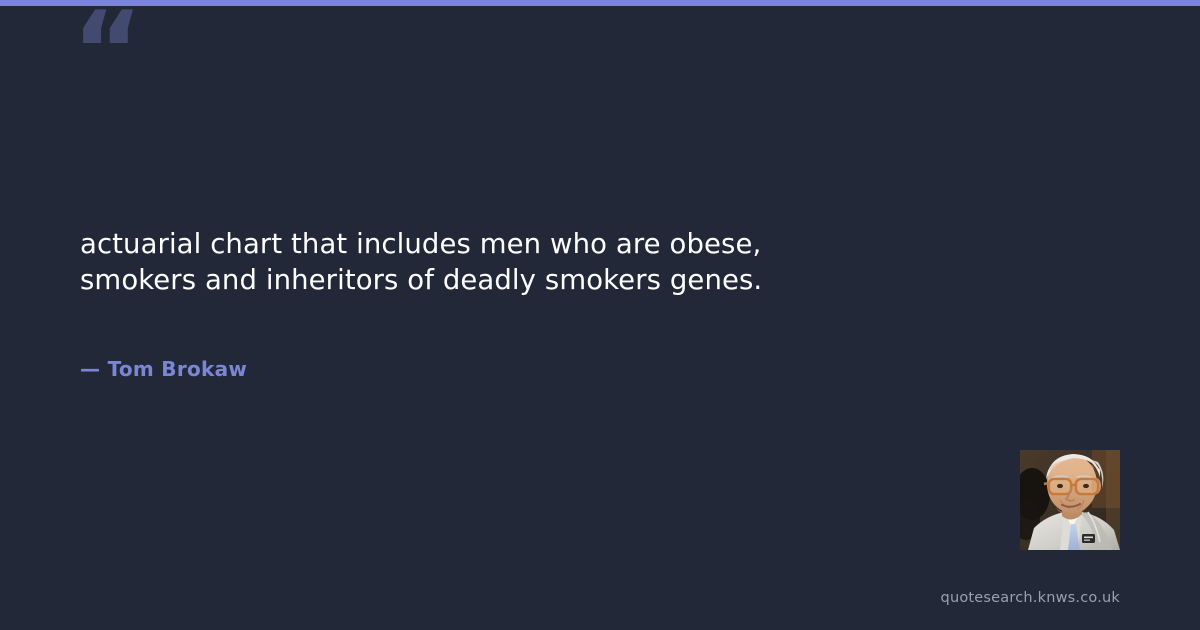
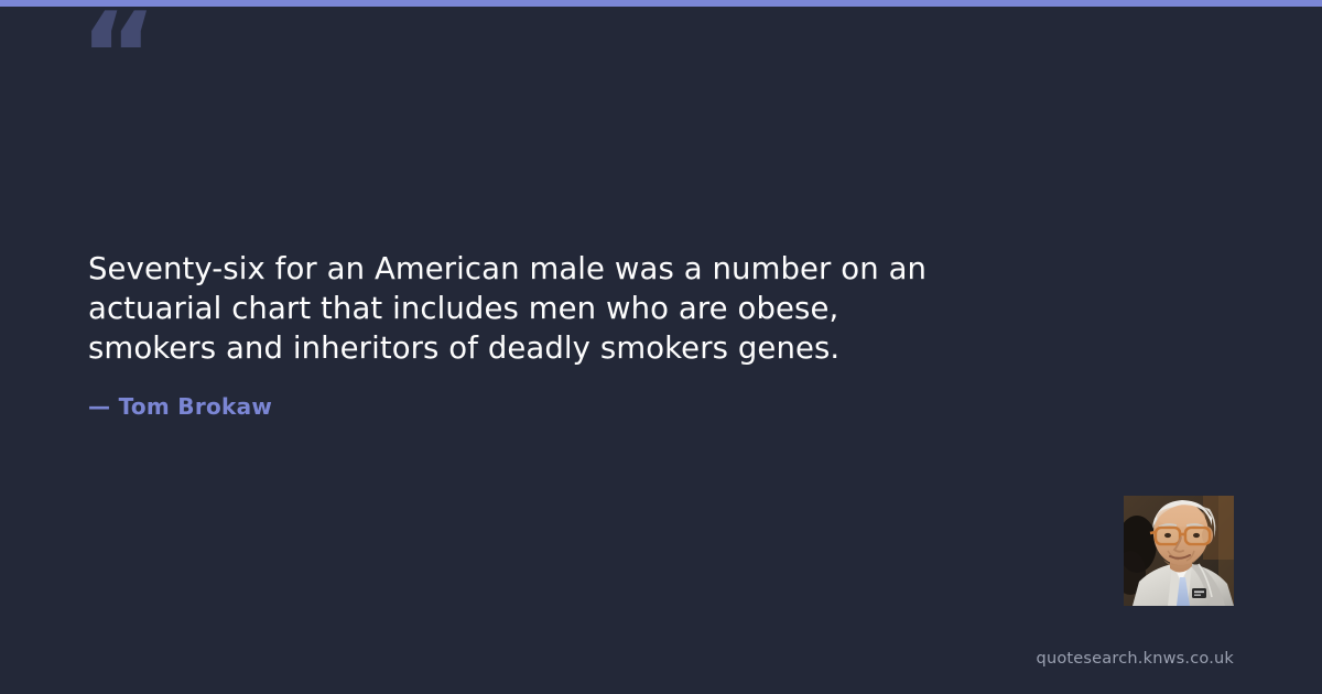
  “
+ Seventy-six for an American male was a number on an
  actuarial chart that includes men who are obese,
  smokers and inheritors of deadly smokers genes.
  — Tom Brokaw
  quotesearch.knws.co.uk
